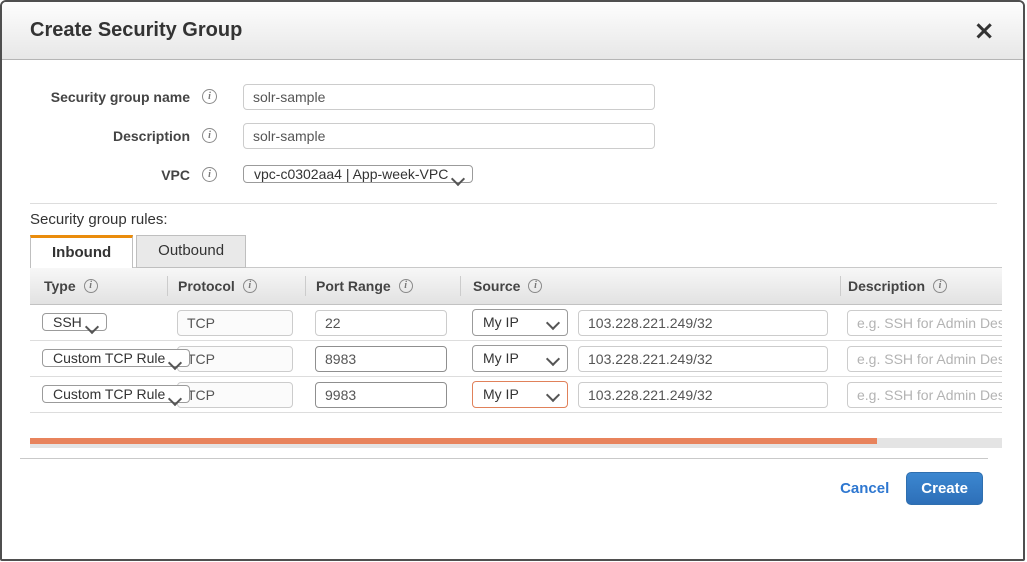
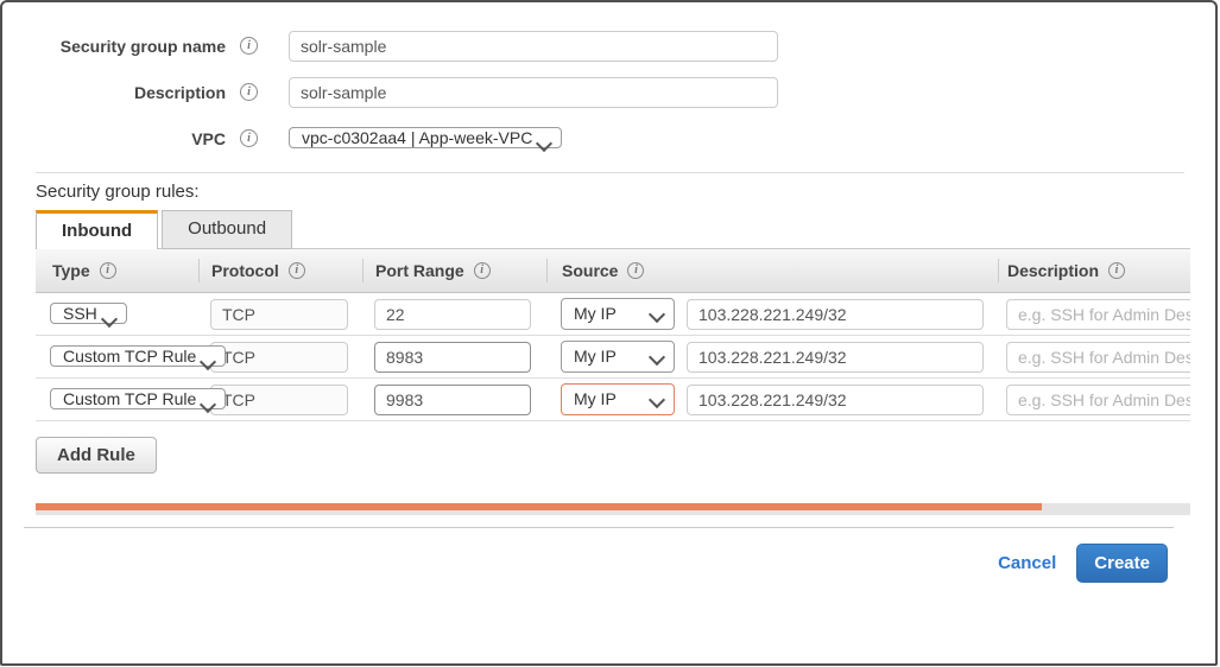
- Create Security Group
- ×
  Security group name
  i
  solr-sample
  Description
  i
  solr-sample
  VPC
  i
  vpc-c0302aa4 | App-week-VPC
  Security group rules:
  Inbound
  Outbound
  Type
  i
  Protocol
  i
  Port Range
  i
  Source
  i
  Description
  i
  SSH
  TCP
  22
  My IP
  103.228.221.249/32
  e.g. SSH for Admin De
  Custom TCP Rule
  TCP
  8983
  My IP
  103.228.221.249/32
  e.g. SSH for Admin De
  Custom TCP Rule
  TCP
  9983
  My IP
  103.228.221.249/32
  e.g. SSH for Admin De
+ Add Rule
  Cancel
  Create
